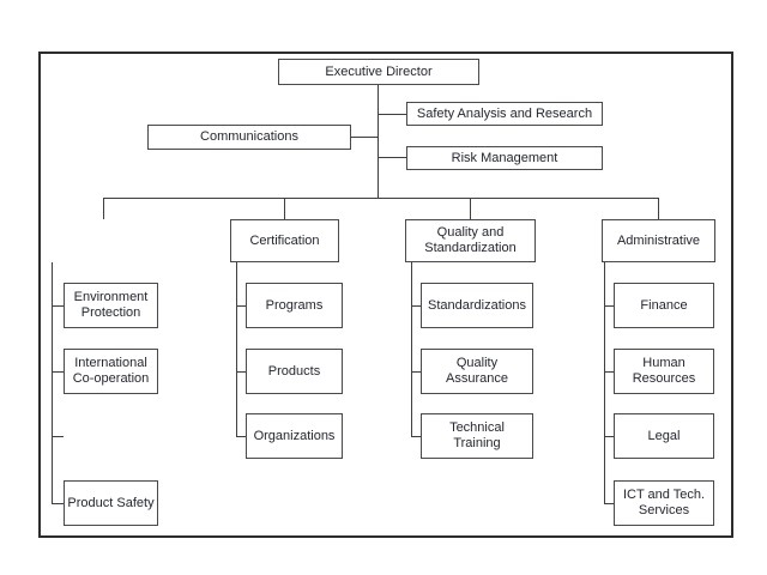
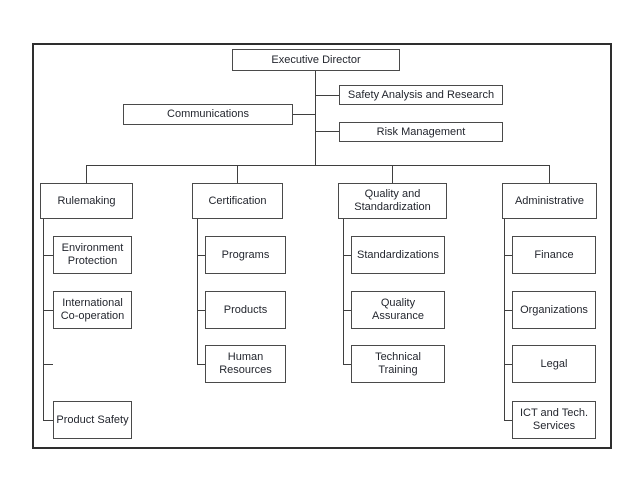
  Executive Director
  Safety Analysis and Research
  Communications
  Risk Management
+ Rulemaking
  Certification
  Quality and Standardization
  Administrative
  Environment Protection
  International Co-operation
  Product Safety
  Programs
  Products
- Organizations
+ Human Resources
  Standardizations
  Quality Assurance
  Technical Training
  Finance
- Human Resources
+ Organizations
  Legal
  ICT and Tech. Services
